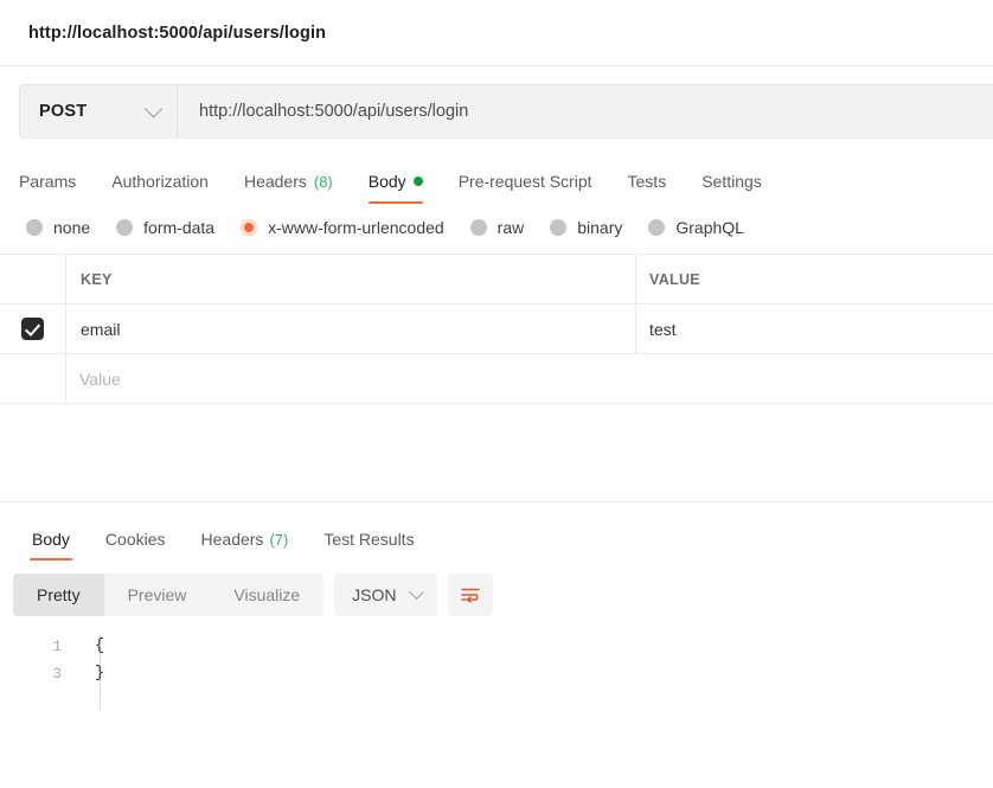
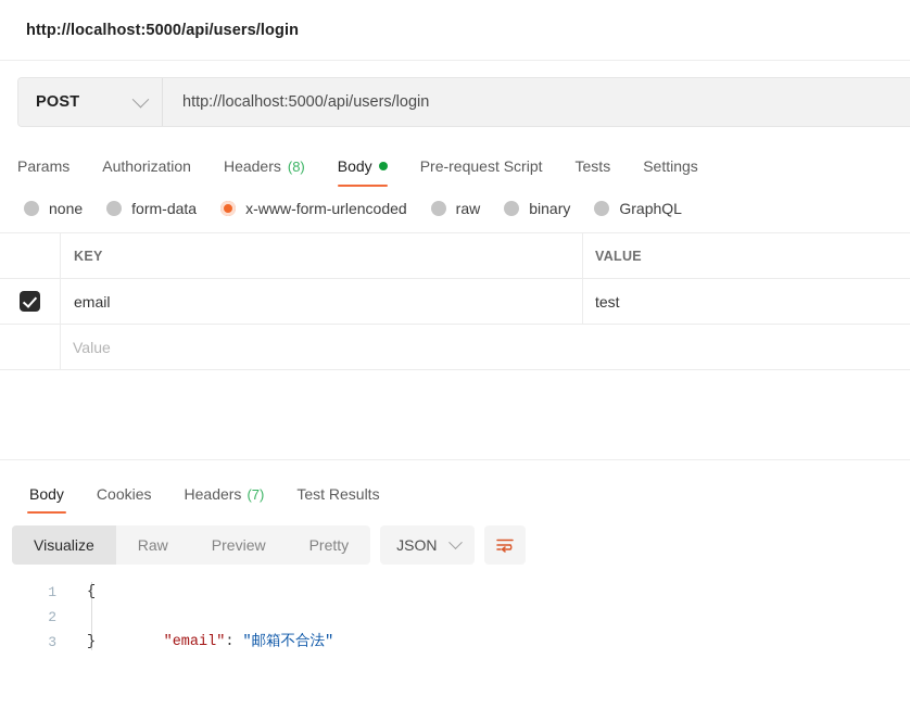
  http://localhost:5000/api/users/login
  POST
  http://localhost:5000/api/users/login
  Params
  Authorization
  Headers
  (8)
  Body
  Pre-request Script
  Tests
  Settings
  none
  form-data
  x-www-form-urlencoded
  raw
  binary
  GraphQL
  KEY
  VALUE
  email
  test
  Value
  Body
  Cookies
  Headers
  (7)
  Test Results
- Pretty
+ Visualize
+ Raw
  Preview
- Visualize
+ Pretty
  JSON
  1
  {
+ 2
+ "email": "邮箱不合法"
  3
  }
